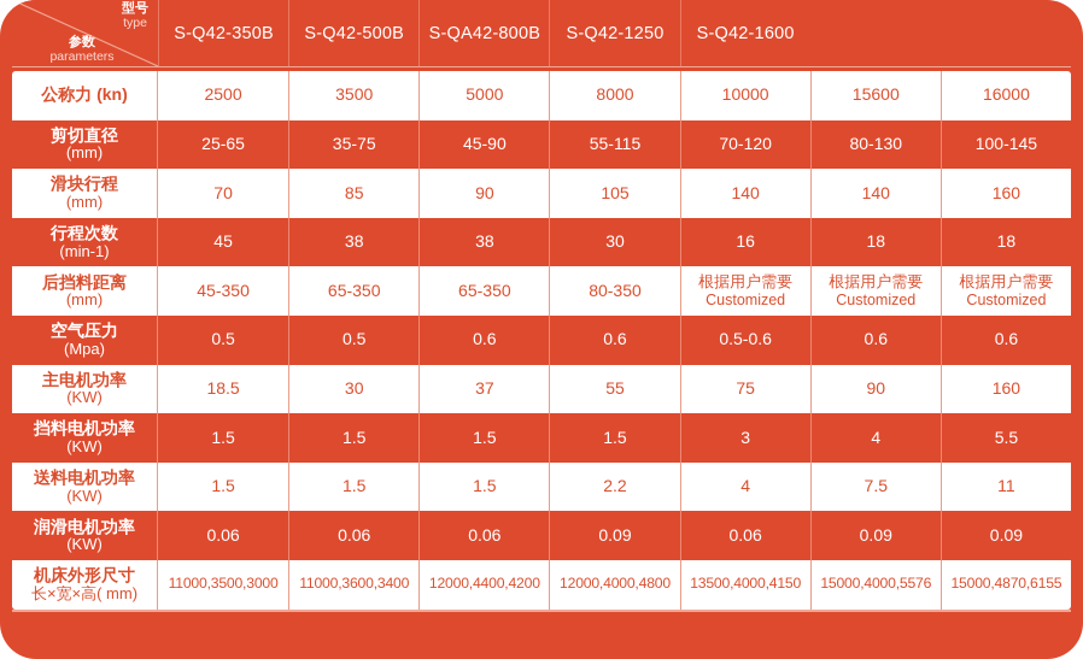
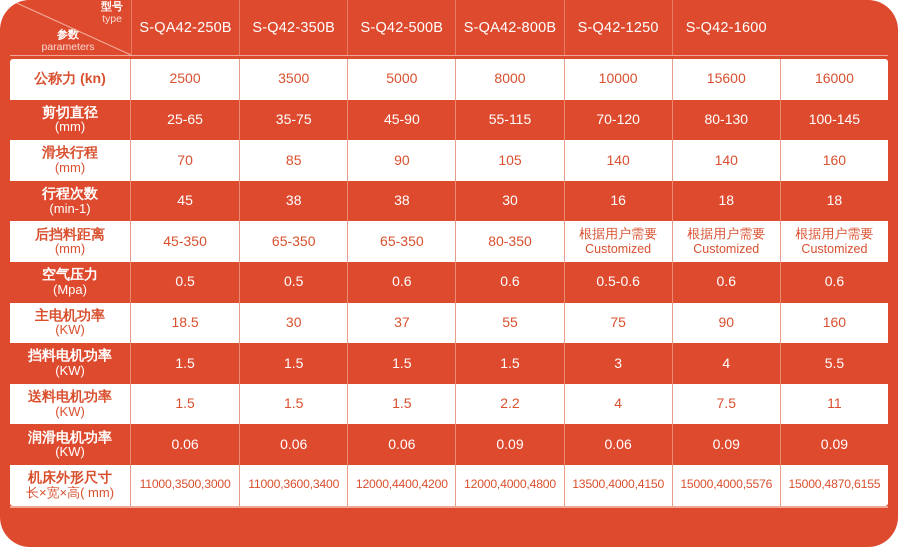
  型号
  type
  参数
  parameters
+ S-QA42-250B
  S-Q42-350B
  S-Q42-500B
  S-QA42-800B
  S-Q42-1250
  S-Q42-1600
  公称力 (kn)
  2500
  3500
  5000
  8000
  10000
  15600
  16000
  剪切直径
  (mm)
  25-65
  35-75
  45-90
  55-115
  70-120
  80-130
  100-145
  滑块行程
  (mm)
  70
  85
  90
  105
  140
  140
  160
  行程次数
  (min-1)
  45
  38
  38
  30
  16
  18
  18
  后挡料距离
  (mm)
  45-350
  65-350
  65-350
  80-350
  根据用户需要
  Customized
  根据用户需要
  Customized
  根据用户需要
  Customized
  空气压力
  (Mpa)
  0.5
  0.5
  0.6
  0.6
  0.5-0.6
  0.6
  0.6
  主电机功率
  (KW)
  18.5
  30
  37
  55
  75
  90
  160
  挡料电机功率
  (KW)
  1.5
  1.5
  1.5
  1.5
  3
  4
  5.5
  送料电机功率
  (KW)
  1.5
  1.5
  1.5
  2.2
  4
  7.5
  11
  润滑电机功率
  (KW)
  0.06
  0.06
  0.06
  0.09
  0.06
  0.09
  0.09
  机床外形尺寸
  长×宽×高( mm)
  11000,3500,3000
  11000,3600,3400
  12000,4400,4200
  12000,4000,4800
  13500,4000,4150
  15000,4000,5576
  15000,4870,6155
